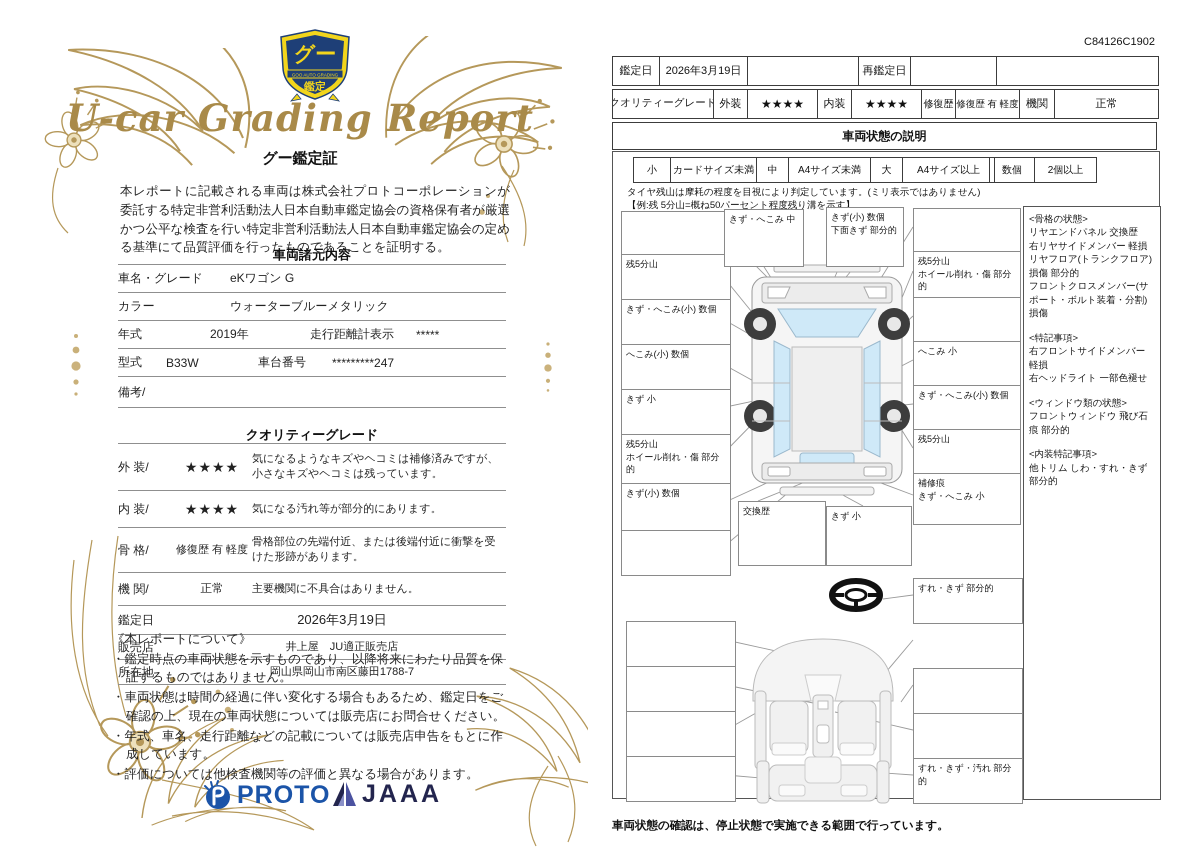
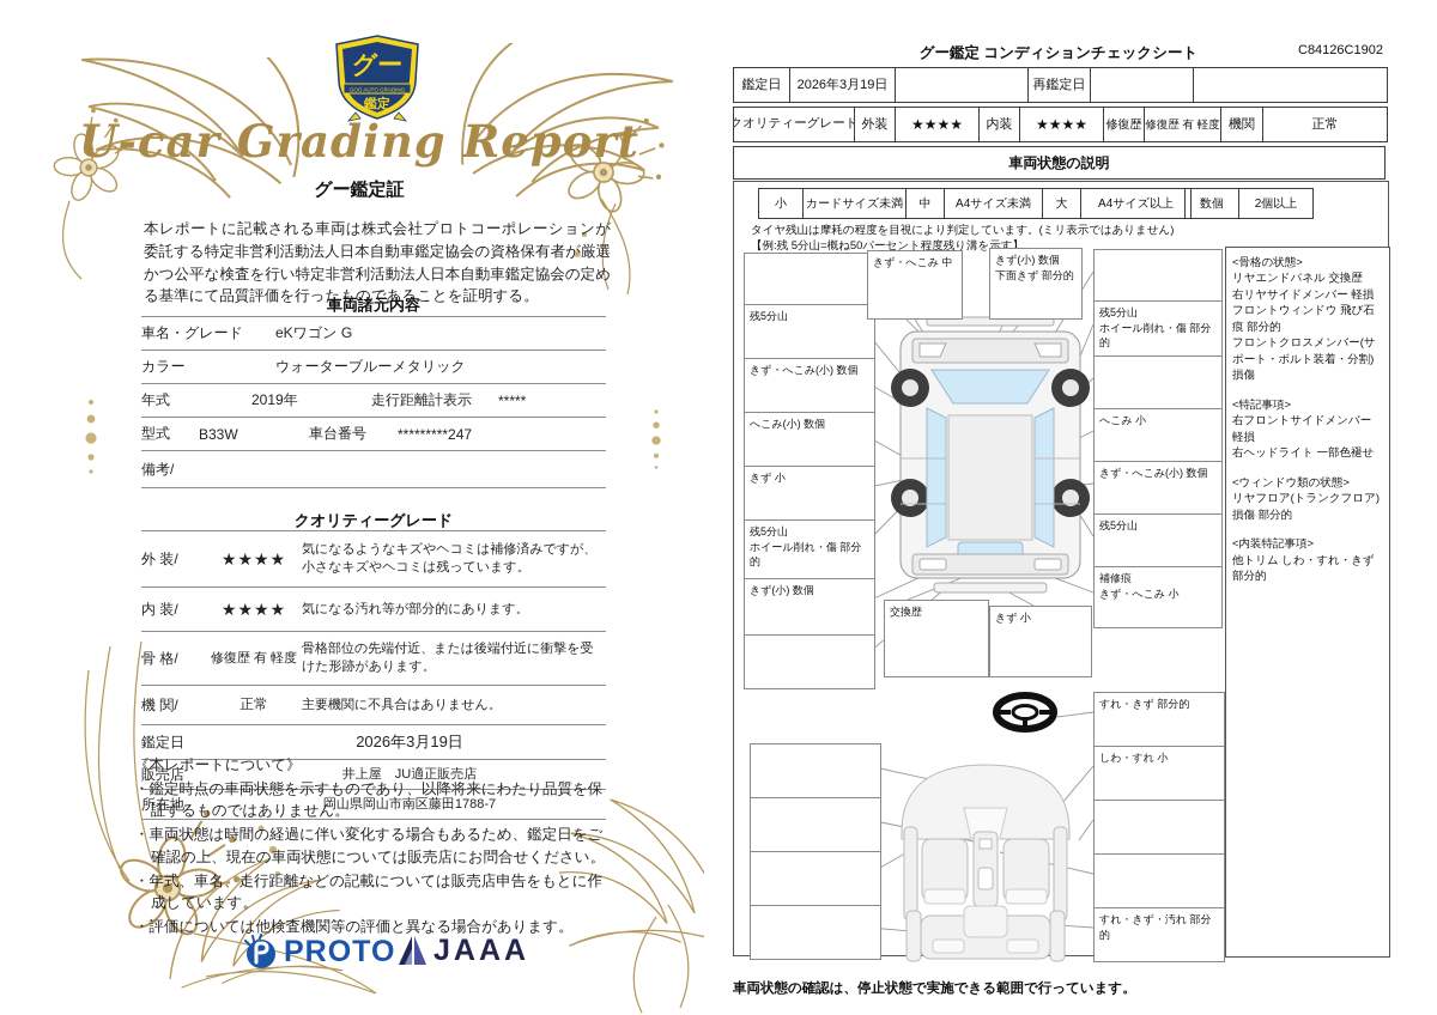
  グー
  鑑定
  U-car Grading Report
  グー鑑定証
  本レポートに記載される車両は株式会社プロトコーポレーションが委託する特定非営利活動法人日本自動車鑑定協会の資格保有者が厳選かつ公平な検査を行い特定非営利活動法人日本自動車鑑定協会の定める基準にて品質評価を行ったものであることを証明する。
  車両諸元内容
  車名・グレード
  eKワゴン G
  カラー
  ウォーターブルーメタリック
  年式
  2019年
  走行距離計表示
  *****
  型式
  B33W
  車台番号
  *********247
  備考/
  クオリティーグレード
  外 装/
  ★★★★
  気になるようなキズやヘコミは補修済みですが、小さなキズやヘコミは残っています。
  内 装/
  ★★★★
  気になる汚れ等が部分的にあります。
  骨 格/
  修復歴 有 軽度
  骨格部位の先端付近、または後端付近に衝撃を受けた形跡があります。
  機 関/
  正常
  主要機関に不具合はありません。
  鑑定日
  2026年3月19日
  販売店
  井上屋 JU適正販売店
  所在地
  岡山県岡山市南区藤田1788-7
  《本レポートについて》
  ・鑑定時点の車両状態を示すものであり、以降将来にわたり品質を保証するものではありません。
  ・車両状態は時間の経過に伴い変化する場合もあるため、鑑定日をご確認の上、現在の車両状態については販売店にお問合せください。
  ・年式、車名、走行距離などの記載については販売店申告をもとに作成しています。
  ・評価については他検査機関等の評価と異なる場合があります。
  PROTO
  JAAA
+ グー鑑定 コンディションチェックシート
  C84126C1902
  鑑定日
  2026年3月19日
  再鑑定日
  クオリティーグレード
  外装
  ★★★★
  内装
  ★★★★
  修復歴
  修復歴 有 軽度
  機関
  正常
  車両状態の説明
  小
  カードサイズ未満
  中
  A4サイズ未満
  大
  A4サイズ以上
  数個
  2個以上
  タイヤ残山は摩耗の程度を目視により判定しています。(ミリ表示ではありません)
  【例:残 5分山=概ね50パーセント程度残り溝を示す】
  残5分山
  きず・へこみ(小) 数個
  へこみ(小) 数個
  きず 小
  残5分山
  ホイール削れ・傷 部分的
  きず(小) 数個
  きず・へこみ 中
  きず(小) 数個
  下面きず 部分的
  残5分山
  ホイール削れ・傷 部分的
  へこみ 小
  きず・へこみ(小) 数個
  残5分山
  補修痕
  きず・へこみ 小
  交換歴
  きず 小
  すれ・きず 部分的
+ しわ・すれ 小
  すれ・きず・汚れ 部分的
  <骨格の状態>
  リヤエンドパネル 交換歴
  右リヤサイドメンバー 軽損
- リヤフロア(トランクフロア) 損傷 部分的
+ フロントウィンドウ 飛び石痕 部分的
  フロントクロスメンバー(サポート・ボルト装着・分割) 損傷
  <特記事項>
  右フロントサイドメンバー 軽損
  右ヘッドライト 一部色褪せ
  <ウィンドウ類の状態>
- フロントウィンドウ 飛び石痕 部分的
+ リヤフロア(トランクフロア) 損傷 部分的
  <内装特記事項>
  他トリム しわ・すれ・きず 部分的
  車両状態の確認は、停止状態で実施できる範囲で行っています。
